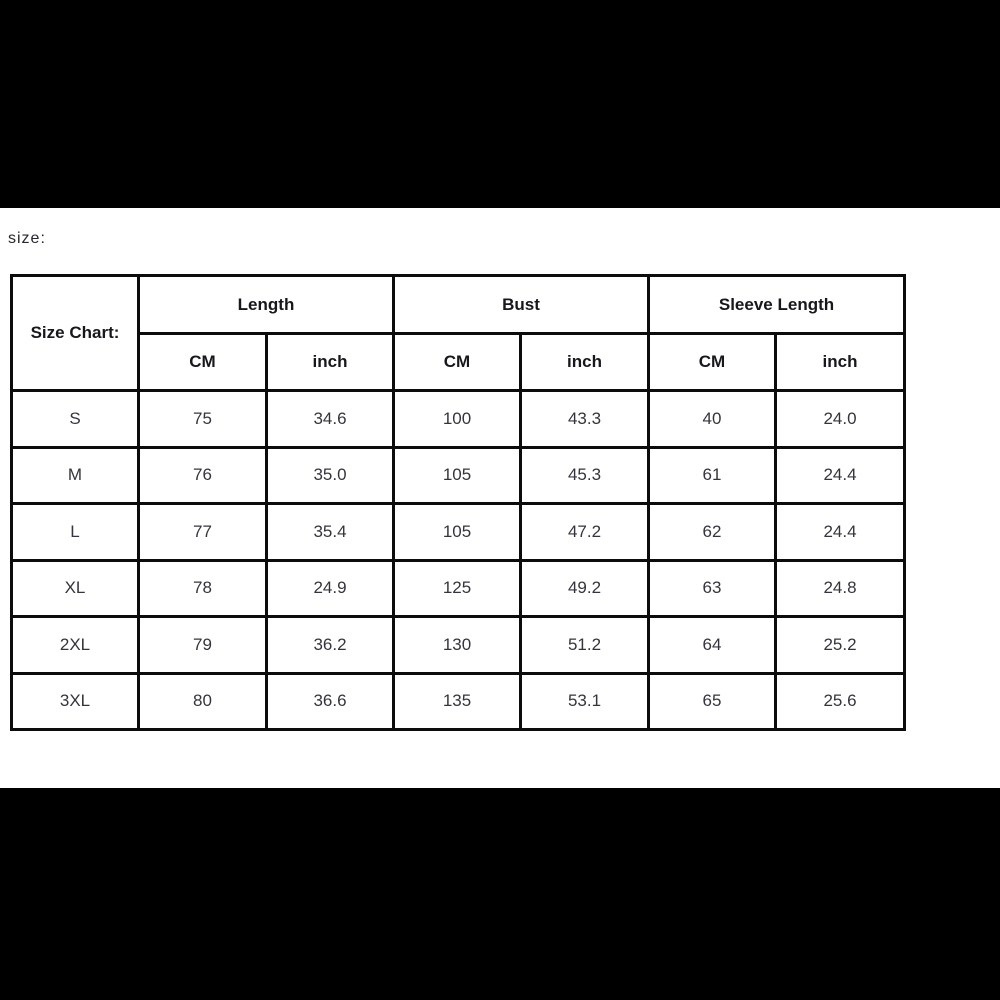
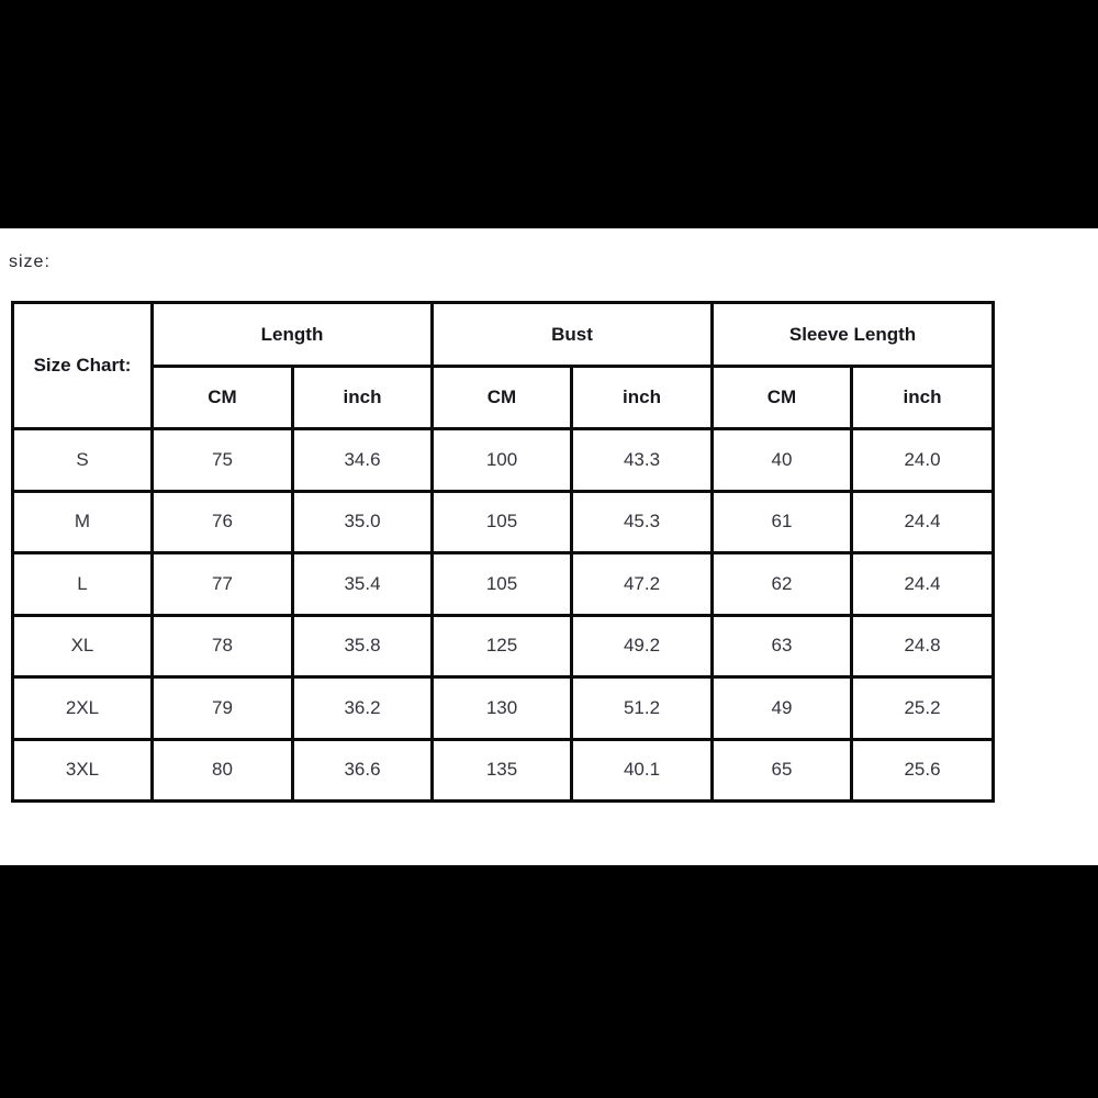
  size:
  Size Chart:	Length	Bust	Sleeve Length
  CM	inch	CM	inch	CM	inch
  S	75	34.6	100	43.3	40	24.0
  M	76	35.0	105	45.3	61	24.4
  L	77	35.4	105	47.2	62	24.4
- XL	78	24.9	125	49.2	63	24.8
+ XL	78	35.8	125	49.2	63	24.8
- 2XL	79	36.2	130	51.2	64	25.2
+ 2XL	79	36.2	130	51.2	49	25.2
- 3XL	80	36.6	135	53.1	65	25.6
+ 3XL	80	36.6	135	40.1	65	25.6
